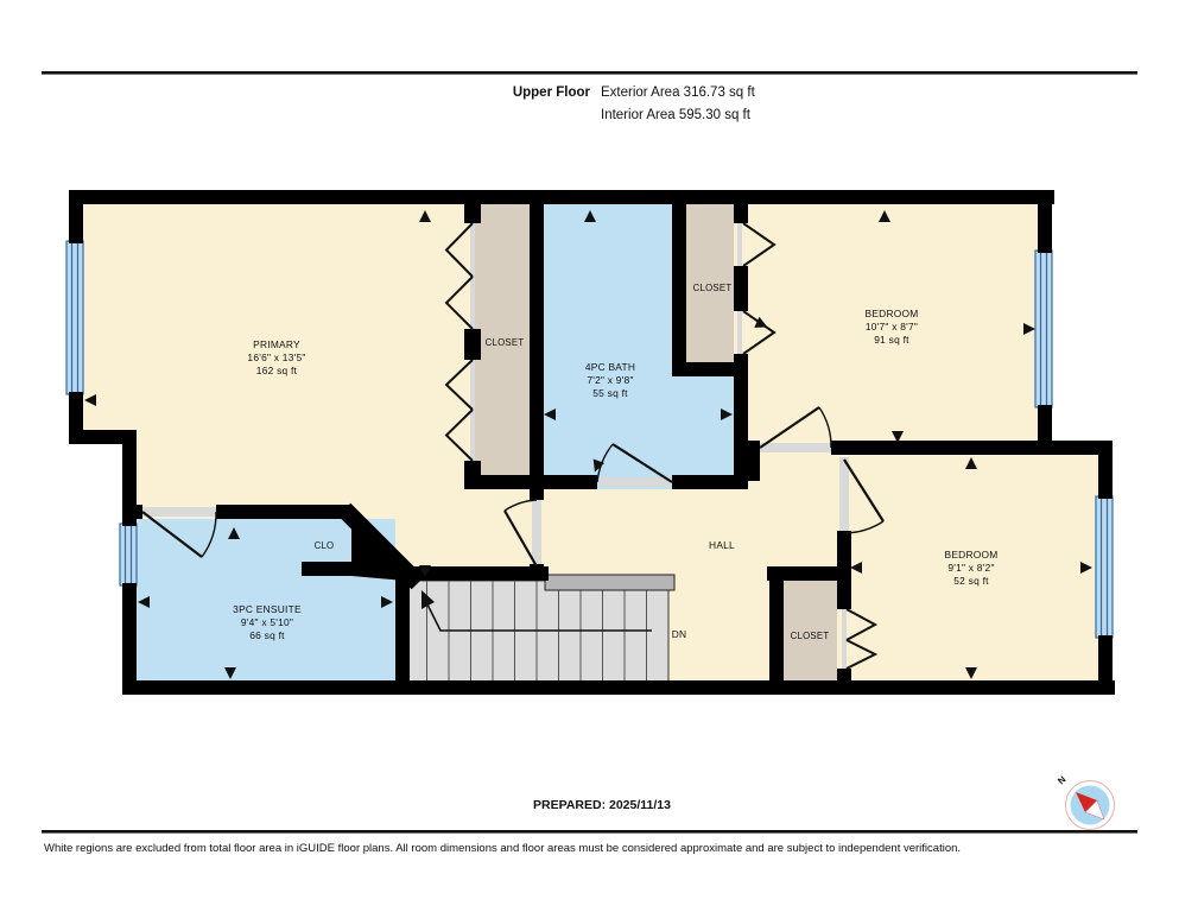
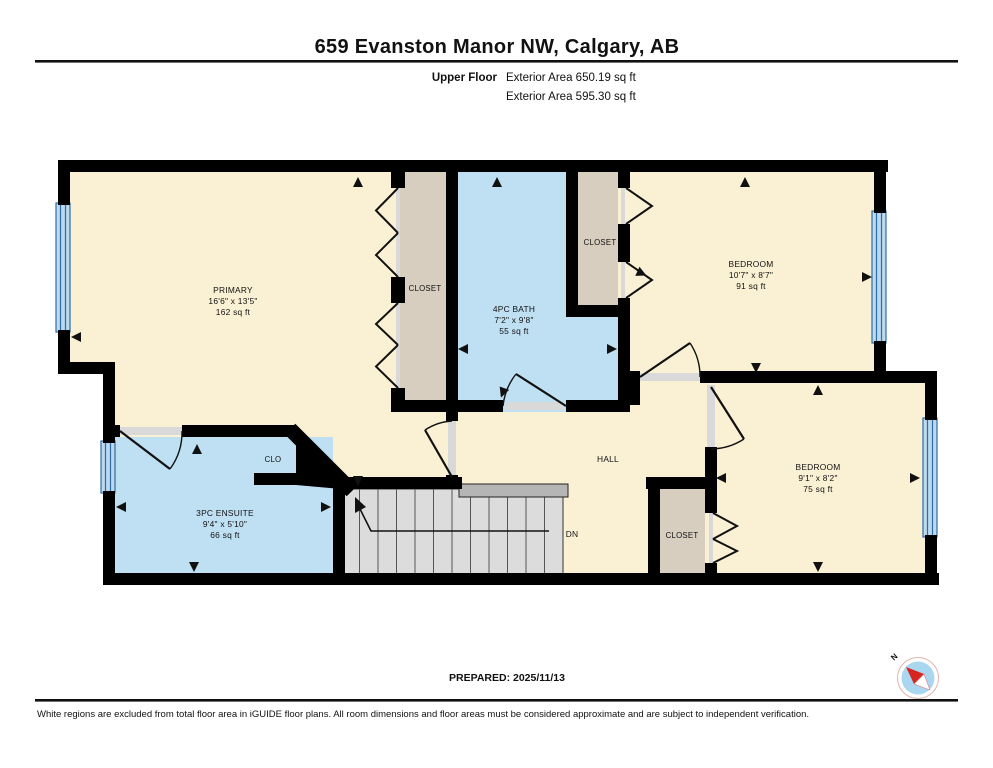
+ 659 Evanston Manor NW, Calgary, AB
  Upper Floor
- Exterior Area 316.73 sq ft
+ Exterior Area 650.19 sq ft
- Interior Area 595.30 sq ft
+ Exterior Area 595.30 sq ft
  PRIMARY
  16'6" x 13'5"
  162 sq ft
  CLOSET
  4PC BATH
  7'2" x 9'8"
  55 sq ft
  CLOSET
  BEDROOM
  10'7" x 8'7"
  91 sq ft
  BEDROOM
  9'1" x 8'2"
- 52 sq ft
+ 75 sq ft
  3PC ENSUITE
  9'4" x 5'10"
  66 sq ft
  CLO
  HALL
  CLOSET
  DN
  PREPARED: 2025/11/13
  White regions are excluded from total floor area in iGUIDE floor plans. All room dimensions and floor areas must be considered approximate and are subject to independent verification.
